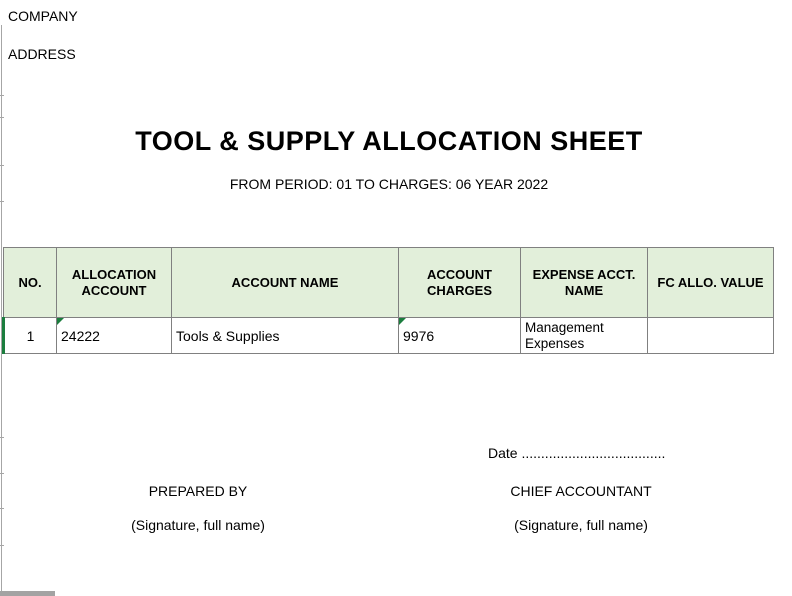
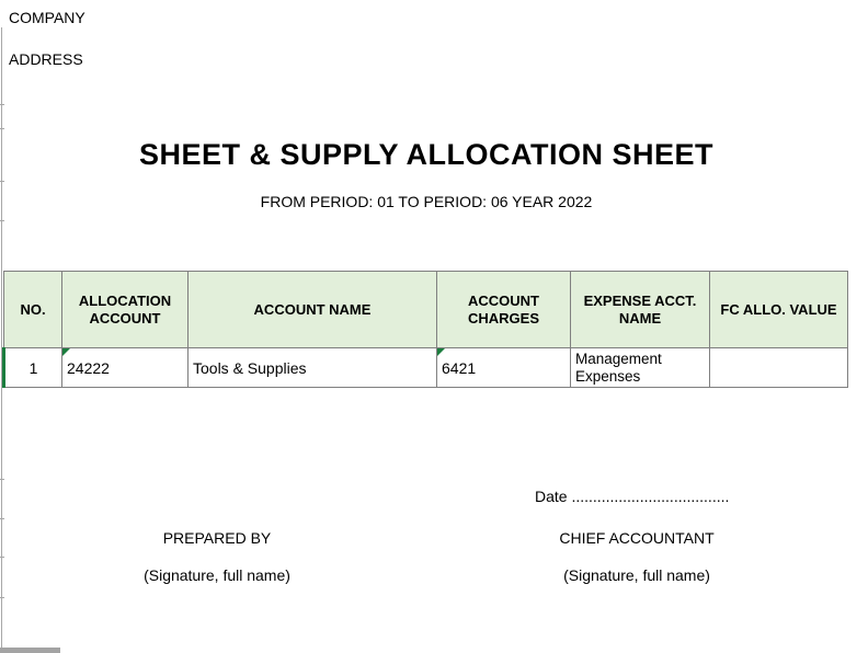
  COMPANY
  ADDRESS
- TOOL & SUPPLY ALLOCATION SHEET
+ SHEET & SUPPLY ALLOCATION SHEET
- FROM PERIOD: 01 TO CHARGES: 06 YEAR 2022
+ FROM PERIOD: 01 TO PERIOD: 06 YEAR 2022
  NO.	ALLOCATION ACCOUNT	ACCOUNT NAME	ACCOUNT CHARGES	EXPENSE ACCT. NAME	FC ALLO. VALUE
- 1	24222	Tools & Supplies	9976	Management Expenses
+ 1	24222	Tools & Supplies	6421	Management Expenses
  Date .....................................
  PREPARED BY
  CHIEF ACCOUNTANT
  (Signature, full name)
  (Signature, full name)
